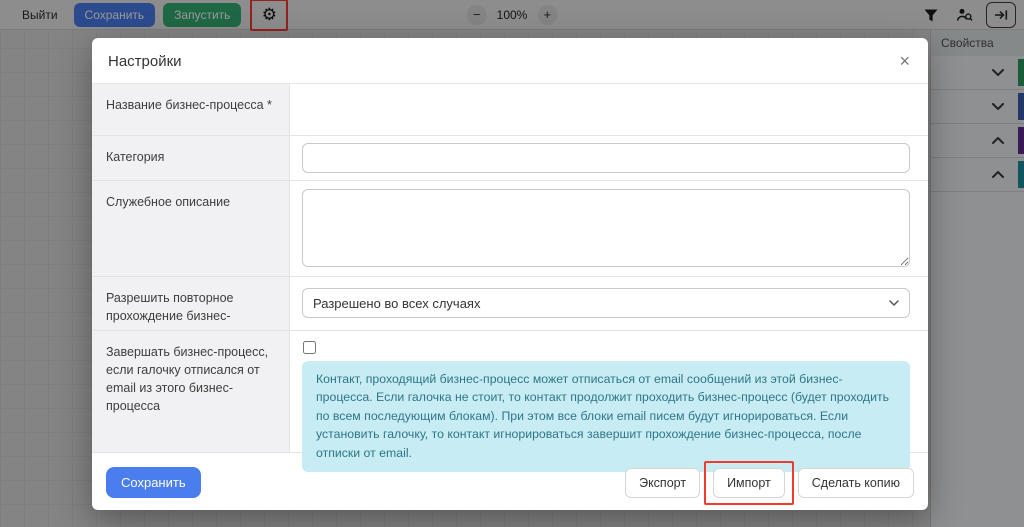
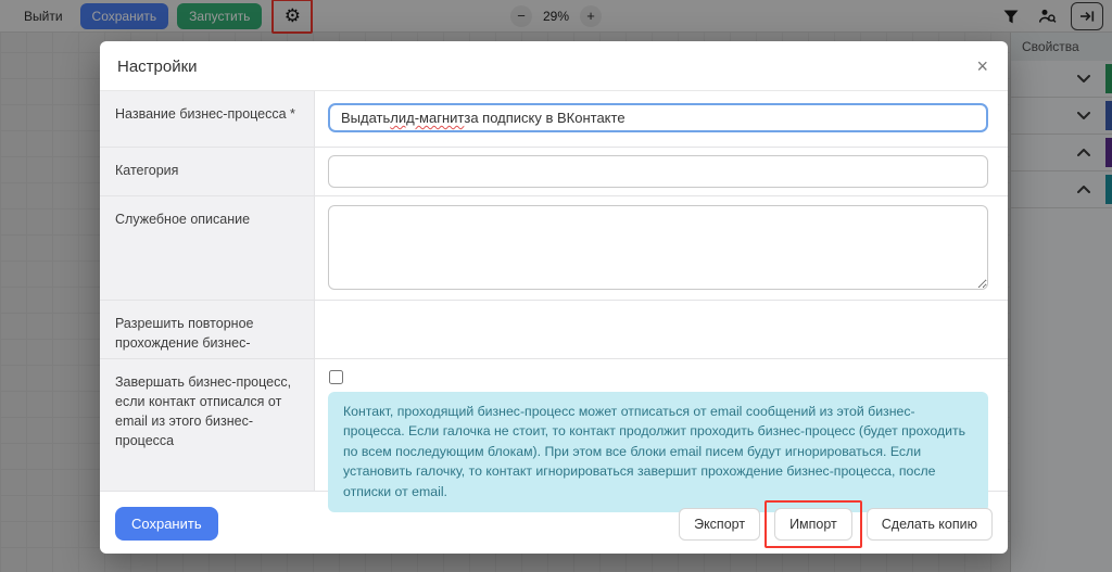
  Выйти
  Сохранить
  Запустить
  ⚙
  −
- 100%
+ 29%
  +
  Свойства
  Настройки
  ×
  Название бизнес-процесса *
+ Выдать
+ лид-магнит
+ за подписку в ВКонтакте
  Категория
  Служебное описание
  Разрешить повторное прохождение бизнес-
- Разрешено во всех случаях
- Завершать бизнес-процесс, если галочку отписался от email из этого бизнес-процесса
+ Завершать бизнес-процесс, если контакт отписался от email из этого бизнес-процесса
  Контакт, проходящий бизнес-процесс может отписаться от email сообщений из этой бизнес-процесса. Если галочка не стоит, то контакт продолжит проходить бизнес-процесс (будет проходить по всем последующим блокам). При этом все блоки email писем будут игнорироваться. Если установить галочку, то контакт игнорироваться завершит прохождение бизнес-процесса, после отписки от email.
  Сохранить
  Экспорт
  Импорт
  Сделать копию
